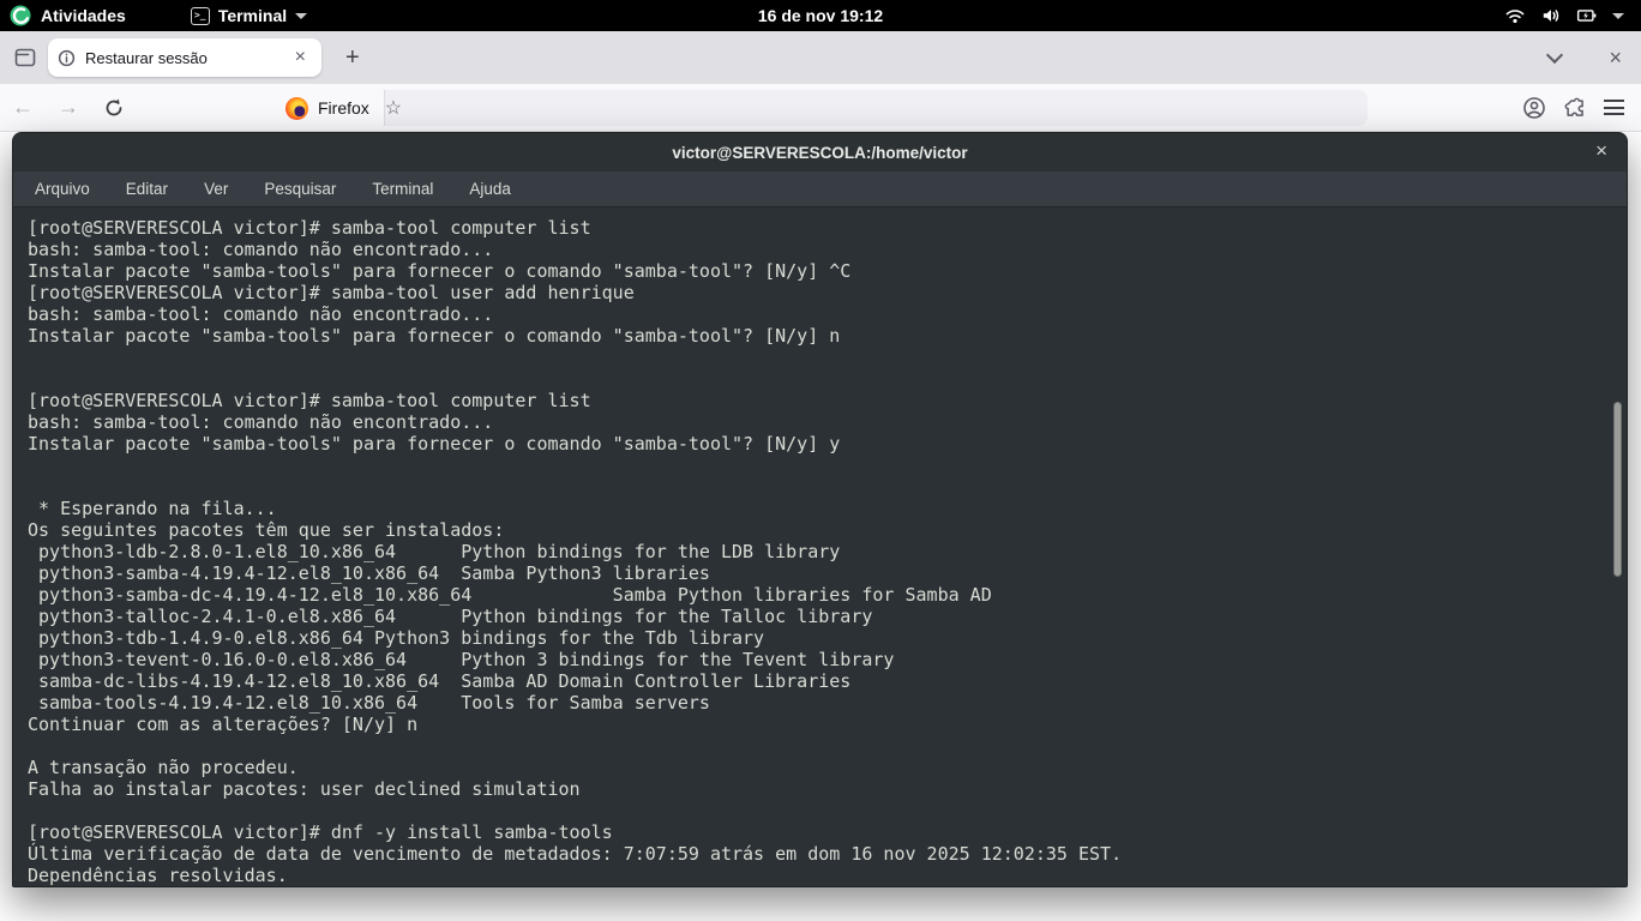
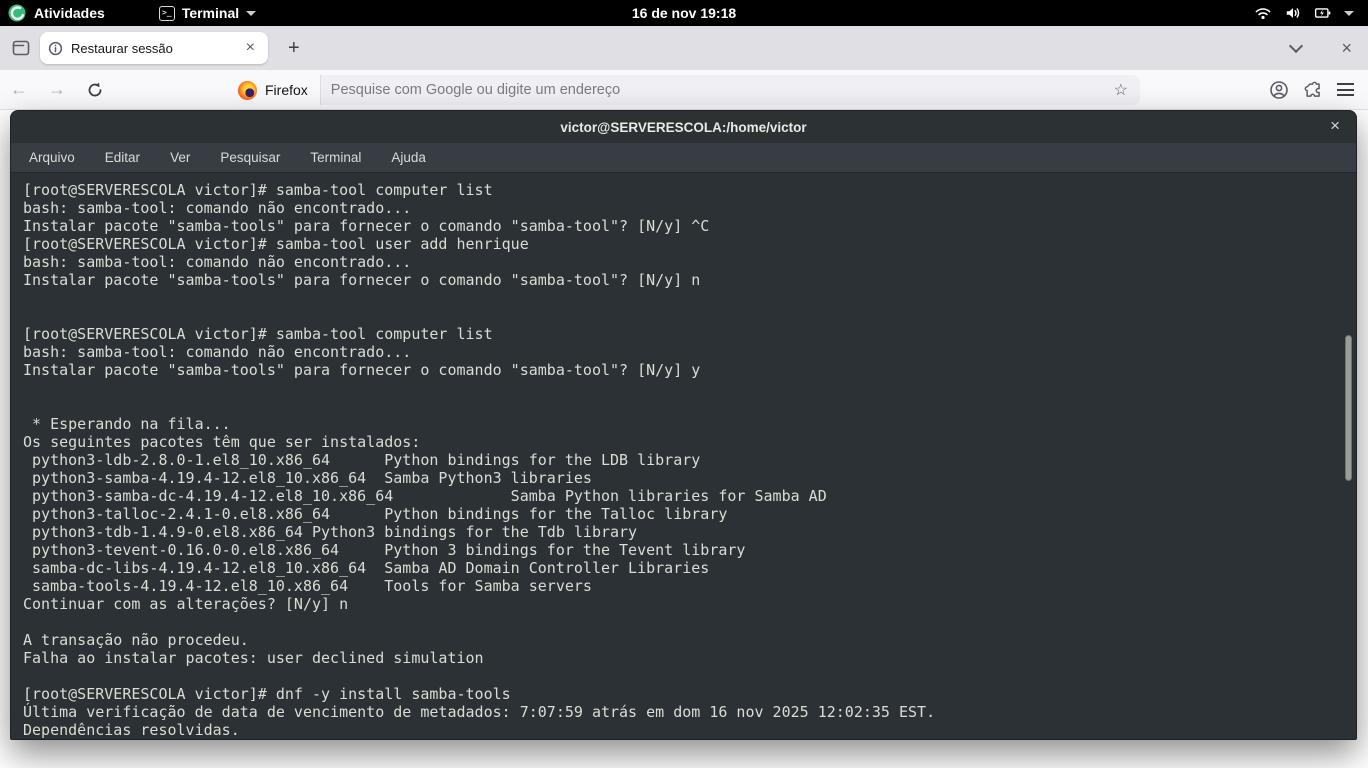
  Atividades
  >_
  Terminal
- 16 de nov 19:12
+ 16 de nov 19:18
  Restaurar sessão
  ×
  +
  ×
  ←
  →
  Firefox
+ Pesquise com Google ou digite um endereço
  ☆
  victor@SERVERESCOLA:/home/victor
  ×
  Arquivo
  Editar
  Ver
  Pesquisar
  Terminal
  Ajuda
  [root@SERVERESCOLA victor]# samba-tool computer list
  bash: samba-tool: comando não encontrado...
  Instalar pacote "samba-tools" para fornecer o comando "samba-tool"? [N/y] ^C
  [root@SERVERESCOLA victor]# samba-tool user add henrique
  bash: samba-tool: comando não encontrado...
  Instalar pacote "samba-tools" para fornecer o comando "samba-tool"? [N/y] n
  [root@SERVERESCOLA victor]# samba-tool computer list
  bash: samba-tool: comando não encontrado...
  Instalar pacote "samba-tools" para fornecer o comando "samba-tool"? [N/y] y
  * Esperando na fila...
  Os seguintes pacotes têm que ser instalados:
  python3-ldb-2.8.0-1.el8_10.x86_64 Python bindings for the LDB library
  python3-samba-4.19.4-12.el8_10.x86_64 Samba Python3 libraries
  python3-samba-dc-4.19.4-12.el8_10.x86_64 Samba Python libraries for Samba AD
  python3-talloc-2.4.1-0.el8.x86_64 Python bindings for the Talloc library
  python3-tdb-1.4.9-0.el8.x86_64 Python3 bindings for the Tdb library
  python3-tevent-0.16.0-0.el8.x86_64 Python 3 bindings for the Tevent library
  samba-dc-libs-4.19.4-12.el8_10.x86_64 Samba AD Domain Controller Libraries
  samba-tools-4.19.4-12.el8_10.x86_64 Tools for Samba servers
  Continuar com as alterações? [N/y] n
  A transação não procedeu.
  Falha ao instalar pacotes: user declined simulation
  [root@SERVERESCOLA victor]# dnf -y install samba-tools
  Última verificação de data de vencimento de metadados: 7:07:59 atrás em dom 16 nov 2025 12:02:35 EST.
  Dependências resolvidas.
